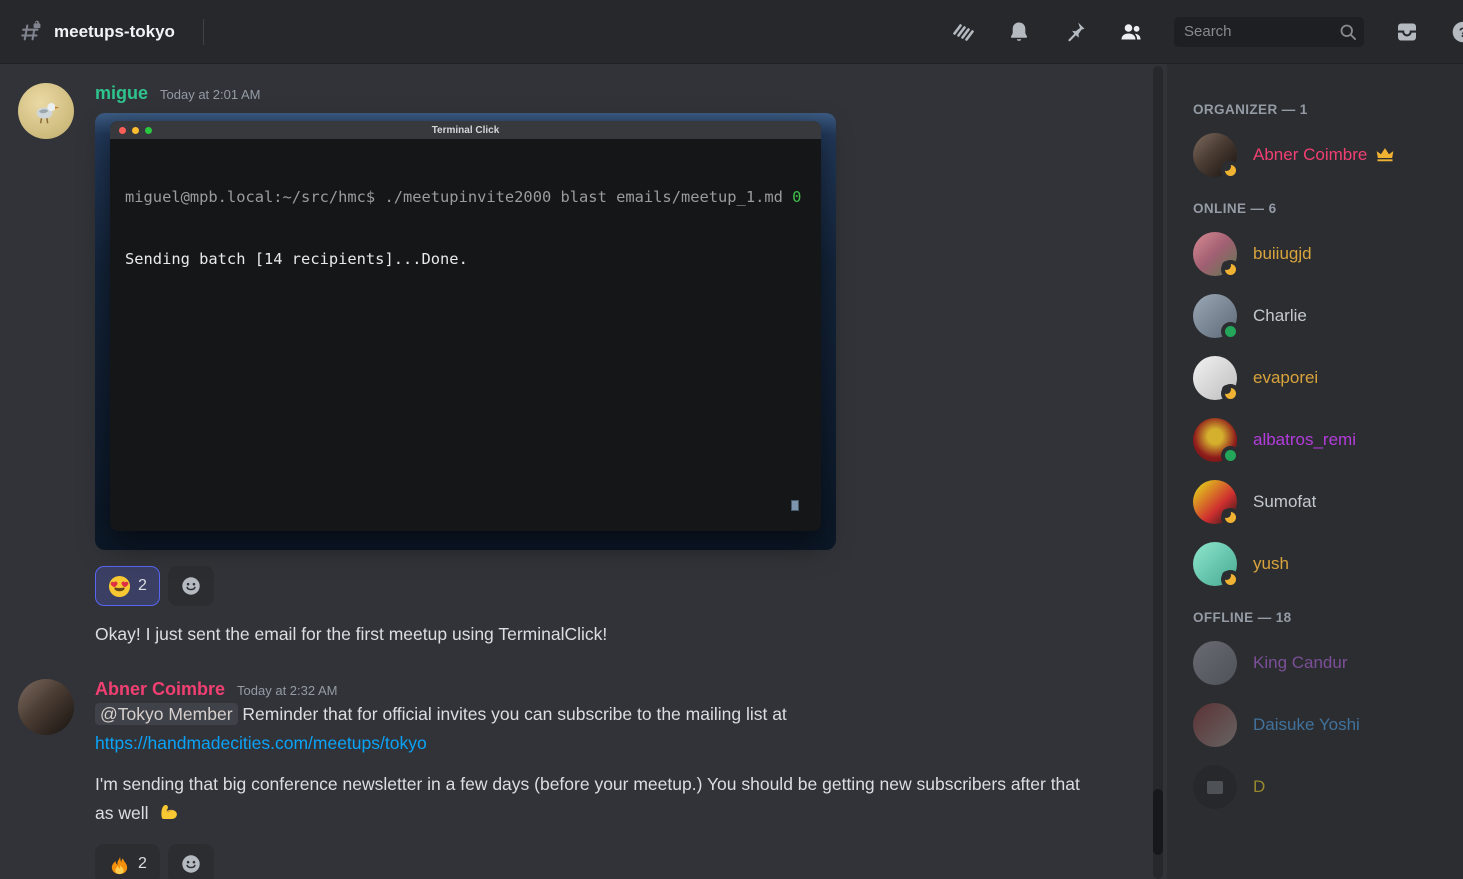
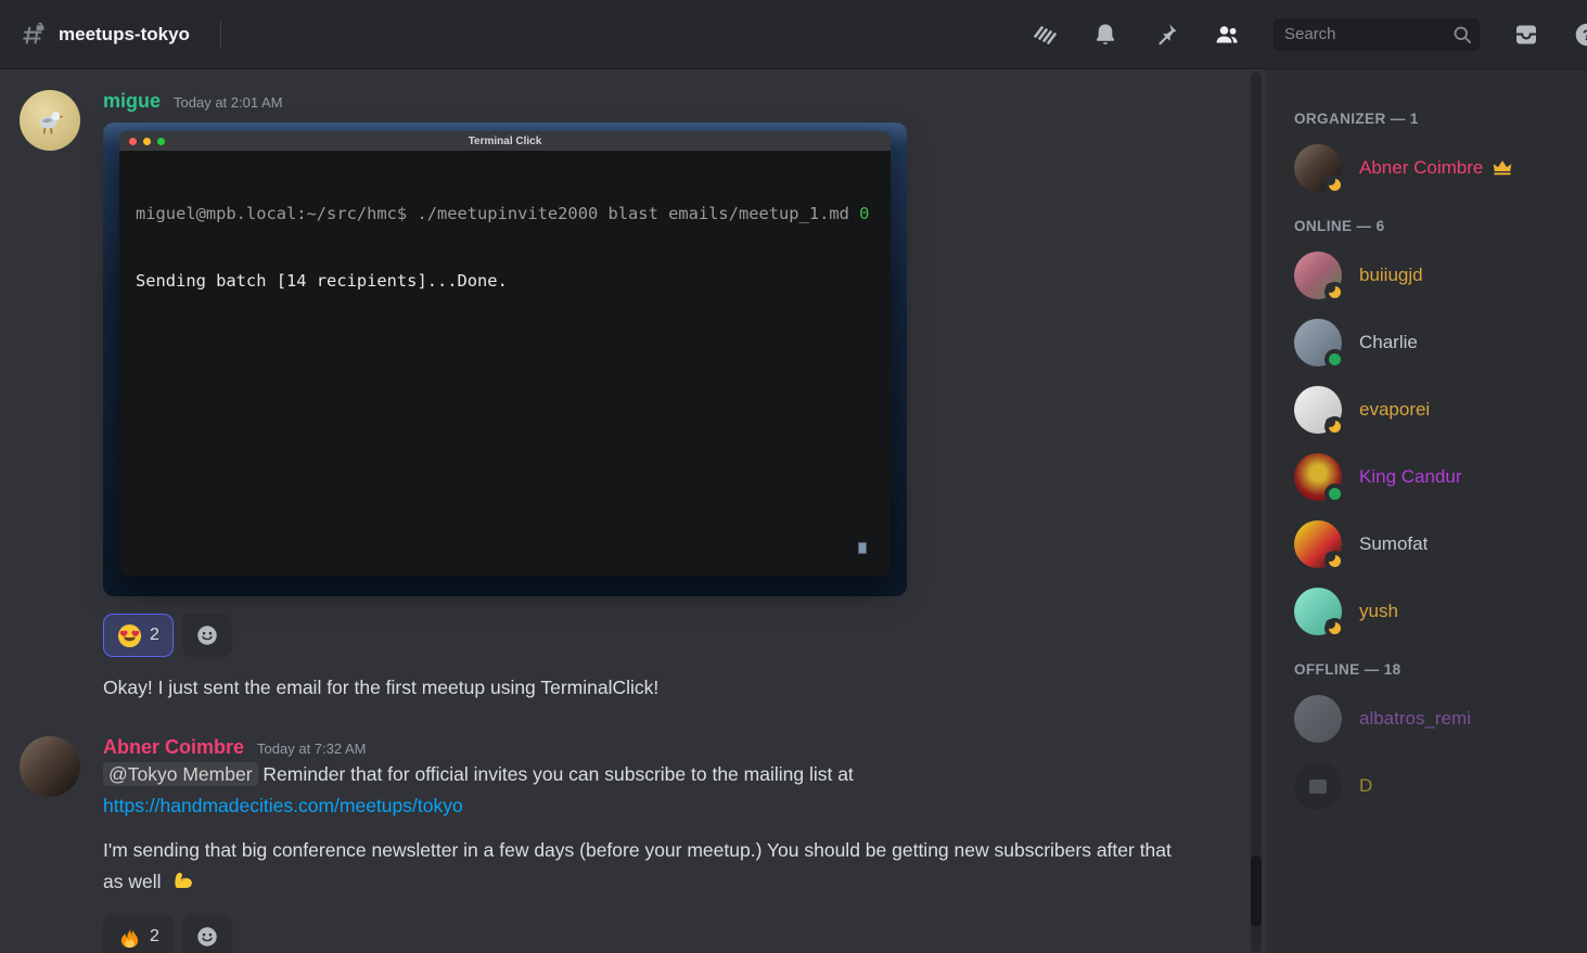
  meetups-tokyo
  Search
  migue
  Today at 2:01 AM
  Terminal Click
  miguel@mpb.local:~/src/hmc$ ./meetupinvite2000 blast emails/meetup_1.md 0
  Sending batch [14 recipients]...Done.
  2
  Okay! I just sent the email for the first meetup using TerminalClick!
  Abner Coimbre
- Today at 2:32 AM
+ Today at 7:32 AM
  @Tokyo Member Reminder that for official invites you can subscribe to the mailing list at
  https://handmadecities.com/meetups/tokyo
  I'm sending that big conference newsletter in a few days (before your meetup.) You should be getting new subscribers after that as well
  2
  ORGANIZER — 1
  Abner Coimbre
  ONLINE — 6
  buiiugjd
  Charlie
  evaporei
- albatros_remi
+ King Candur
  Sumofat
  yush
  OFFLINE — 18
- King Candur
+ albatros_remi
- Daisuke Yoshi
  D
